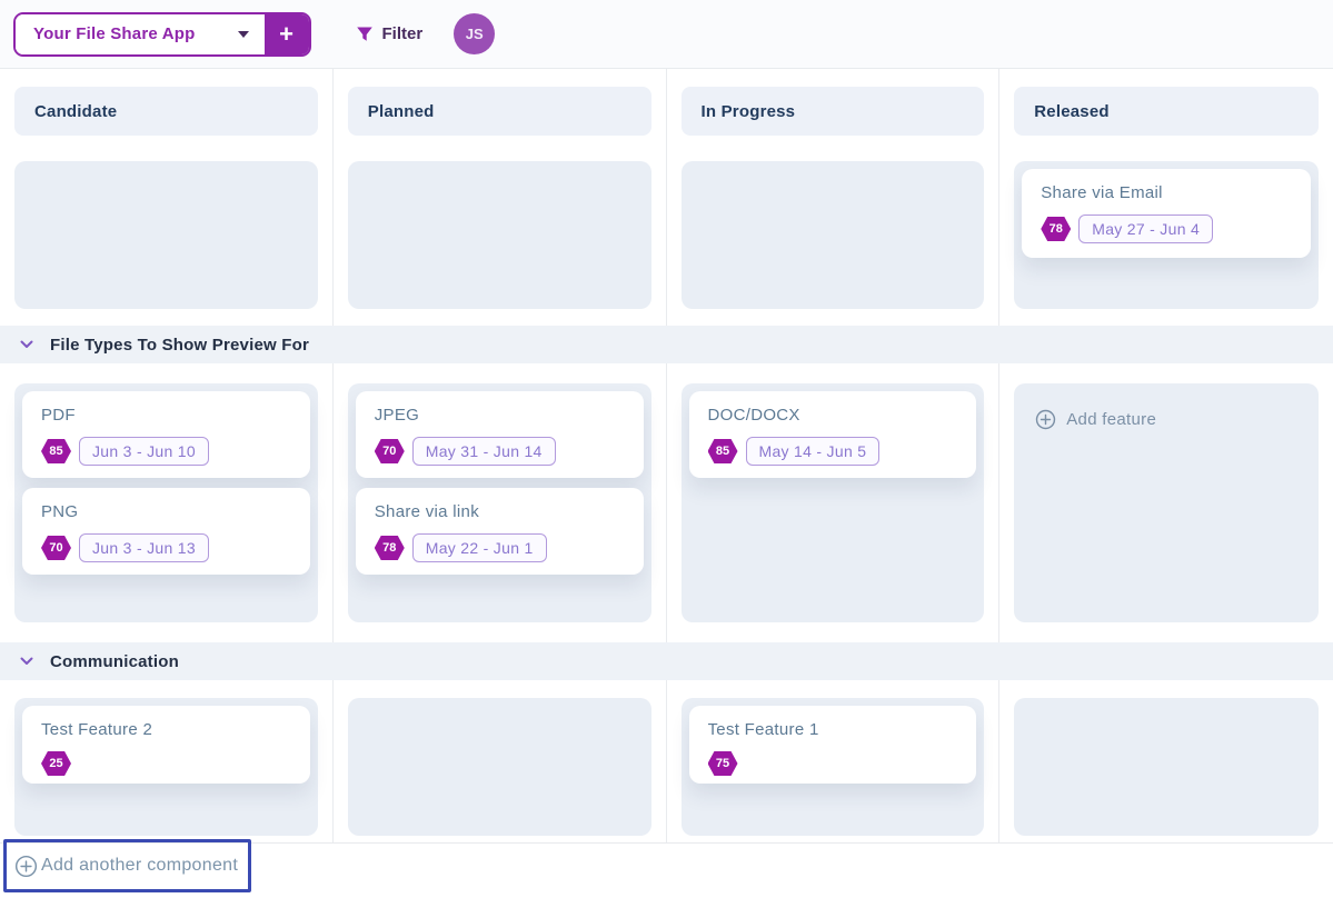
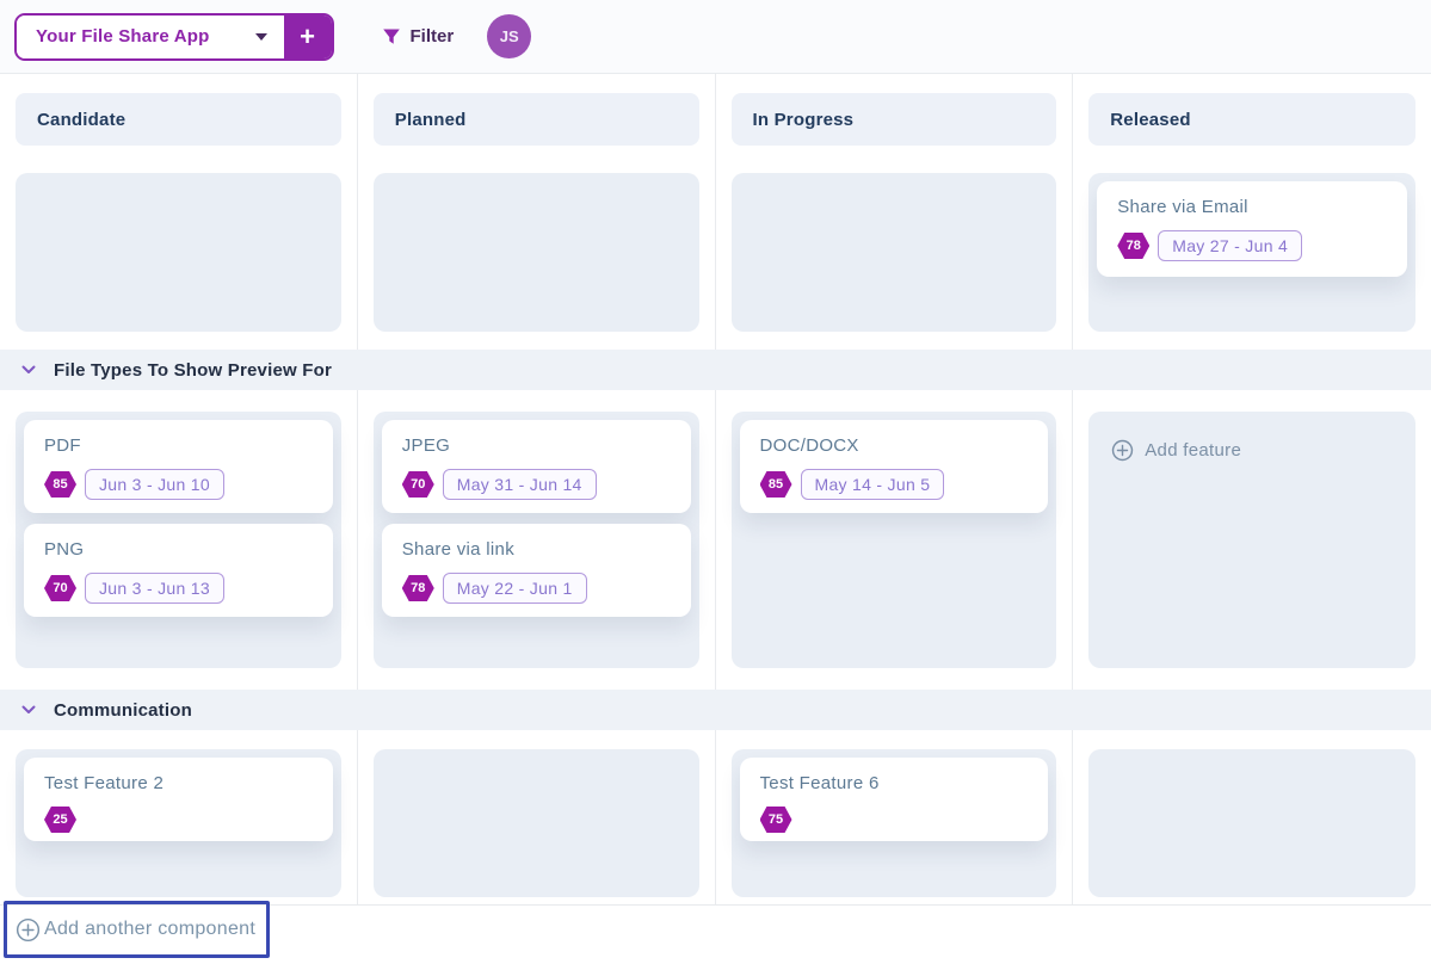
  Your File Share App
  +
  Filter
  JS
  Candidate
  Planned
  In Progress
  Released
  Share via Email
  78
  May 27 - Jun 4
  File Types To Show Preview For
  PDF
  85
  Jun 3 - Jun 10
  PNG
  70
  Jun 3 - Jun 13
  JPEG
  70
  May 31 - Jun 14
  Share via link
  78
  May 22 - Jun 1
  DOC/DOCX
  85
  May 14 - Jun 5
  Add feature
  Communication
  Test Feature 2
  25
- Test Feature 1
+ Test Feature 6
  75
  Add another component
